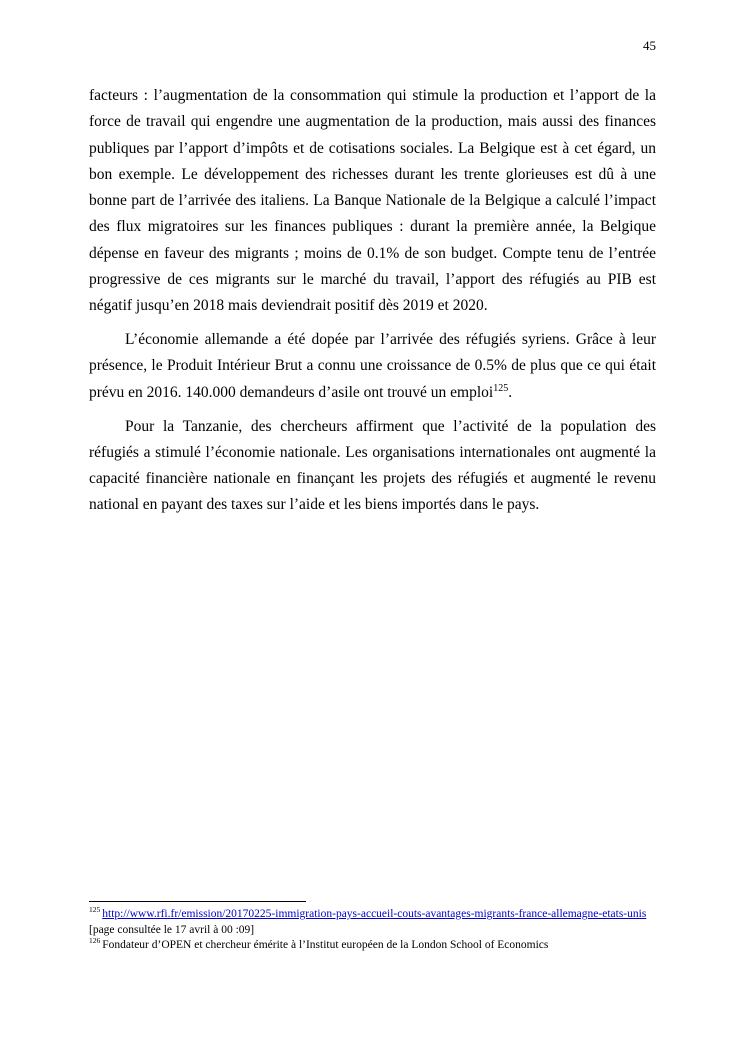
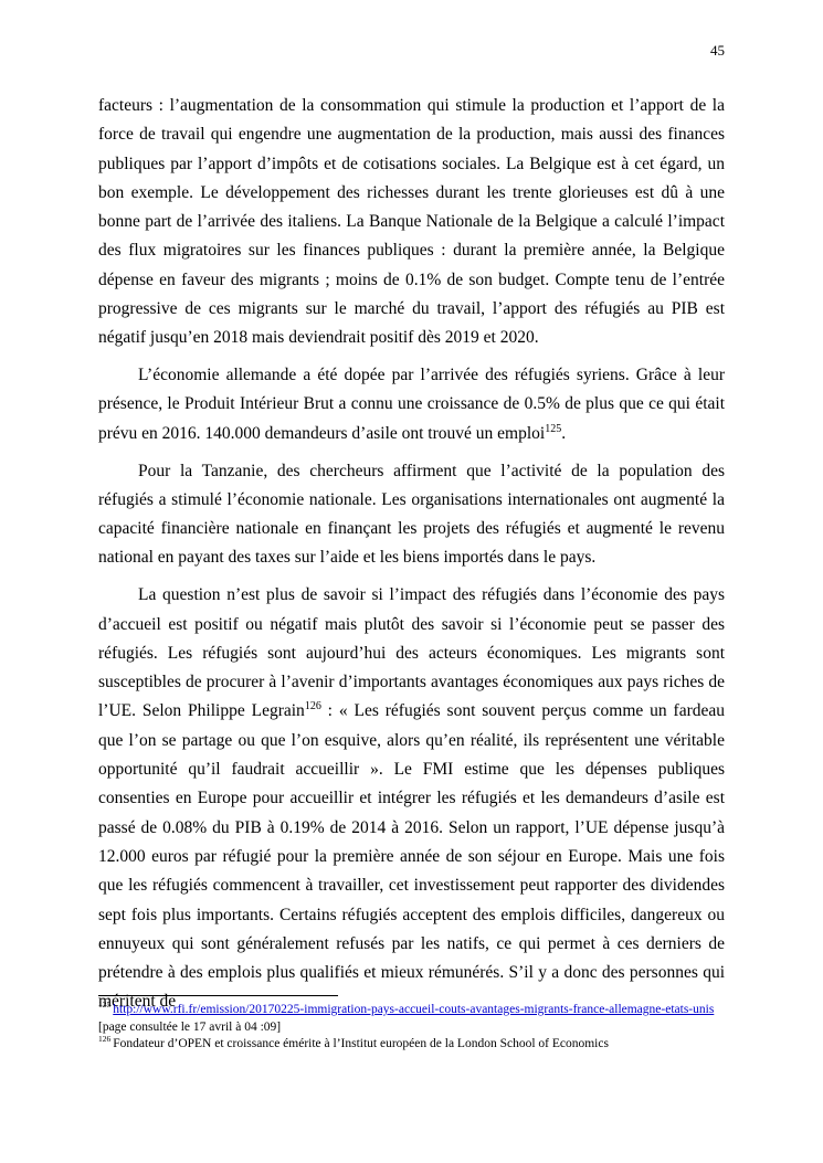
  45
  facteurs : l’augmentation de la consommation qui stimule la production et l’apport de la force de travail qui engendre une augmentation de la production, mais aussi des finances publiques par l’apport d’impôts et de cotisations sociales. La Belgique est à cet égard, un bon exemple. Le développement des richesses durant les trente glorieuses est dû à une bonne part de l’arrivée des italiens. La Banque Nationale de la Belgique a calculé l’impact des flux migratoires sur les finances publiques : durant la première année, la Belgique dépense en faveur des migrants ; moins de 0.1% de son budget. Compte tenu de l’entrée progressive de ces migrants sur le marché du travail, l’apport des réfugiés au PIB est négatif jusqu’en 2018 mais deviendrait positif dès 2019 et 2020.
  L’économie allemande a été dopée par l’arrivée des réfugiés syriens. Grâce à leur présence, le Produit Intérieur Brut a connu une croissance de 0.5% de plus que ce qui était prévu en 2016. 140.000 demandeurs d’asile ont trouvé un emploi125.
  Pour la Tanzanie, des chercheurs affirment que l’activité de la population des réfugiés a stimulé l’économie nationale. Les organisations internationales ont augmenté la capacité financière nationale en finançant les projets des réfugiés et augmenté le revenu national en payant des taxes sur l’aide et les biens importés dans le pays.
+ La question n’est plus de savoir si l’impact des réfugiés dans l’économie des pays d’accueil est positif ou négatif mais plutôt des savoir si l’économie peut se passer des réfugiés. Les réfugiés sont aujourd’hui des acteurs économiques. Les migrants sont susceptibles de procurer à l’avenir d’importants avantages économiques aux pays riches de l’UE. Selon Philippe Legrain126 : « Les réfugiés sont souvent perçus comme un fardeau que l’on se partage ou que l’on esquive, alors qu’en réalité, ils représentent une véritable opportunité qu’il faudrait accueillir ». Le FMI estime que les dépenses publiques consenties en Europe pour accueillir et intégrer les réfugiés et les demandeurs d’asile est passé de 0.08% du PIB à 0.19% de 2014 à 2016. Selon un rapport, l’UE dépense jusqu’à 12.000 euros par réfugié pour la première année de son séjour en Europe. Mais une fois que les réfugiés commencent à travailler, cet investissement peut rapporter des dividendes sept fois plus importants. Certains réfugiés acceptent des emplois difficiles, dangereux ou ennuyeux qui sont généralement refusés par les natifs, ce qui permet à ces derniers de prétendre à des emplois plus qualifiés et mieux rémunérés. S’il y a donc des personnes qui méritent de
- 125 http://www.rfi.fr/emission/20170225-immigration-pays-accueil-couts-avantages-migrants-france-allemagne-etats-unis [page consultée le 17 avril à 00 :09]
+ 125 http://www.rfi.fr/emission/20170225-immigration-pays-accueil-couts-avantages-migrants-france-allemagne-etats-unis [page consultée le 17 avril à 04 :09]
- 126 Fondateur d’OPEN et chercheur émérite à l’Institut européen de la London School of Economics
+ 126 Fondateur d’OPEN et croissance émérite à l’Institut européen de la London School of Economics
